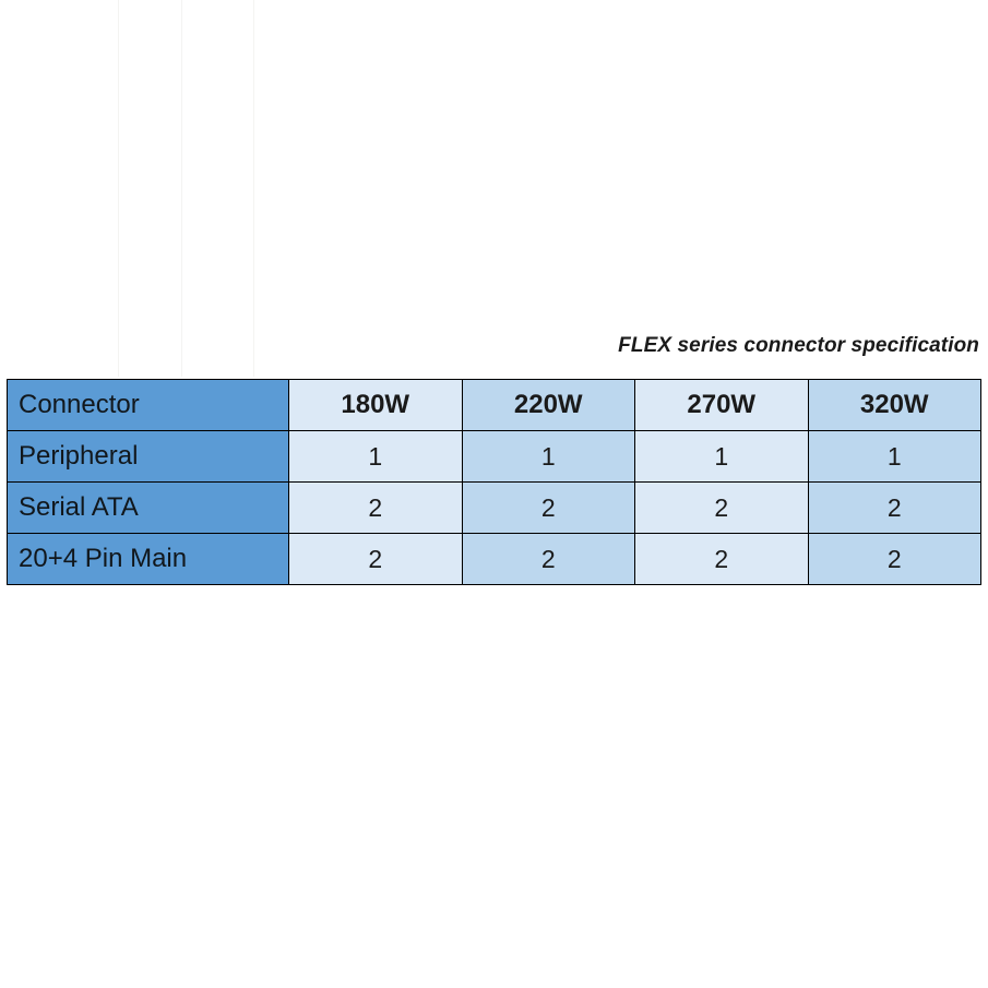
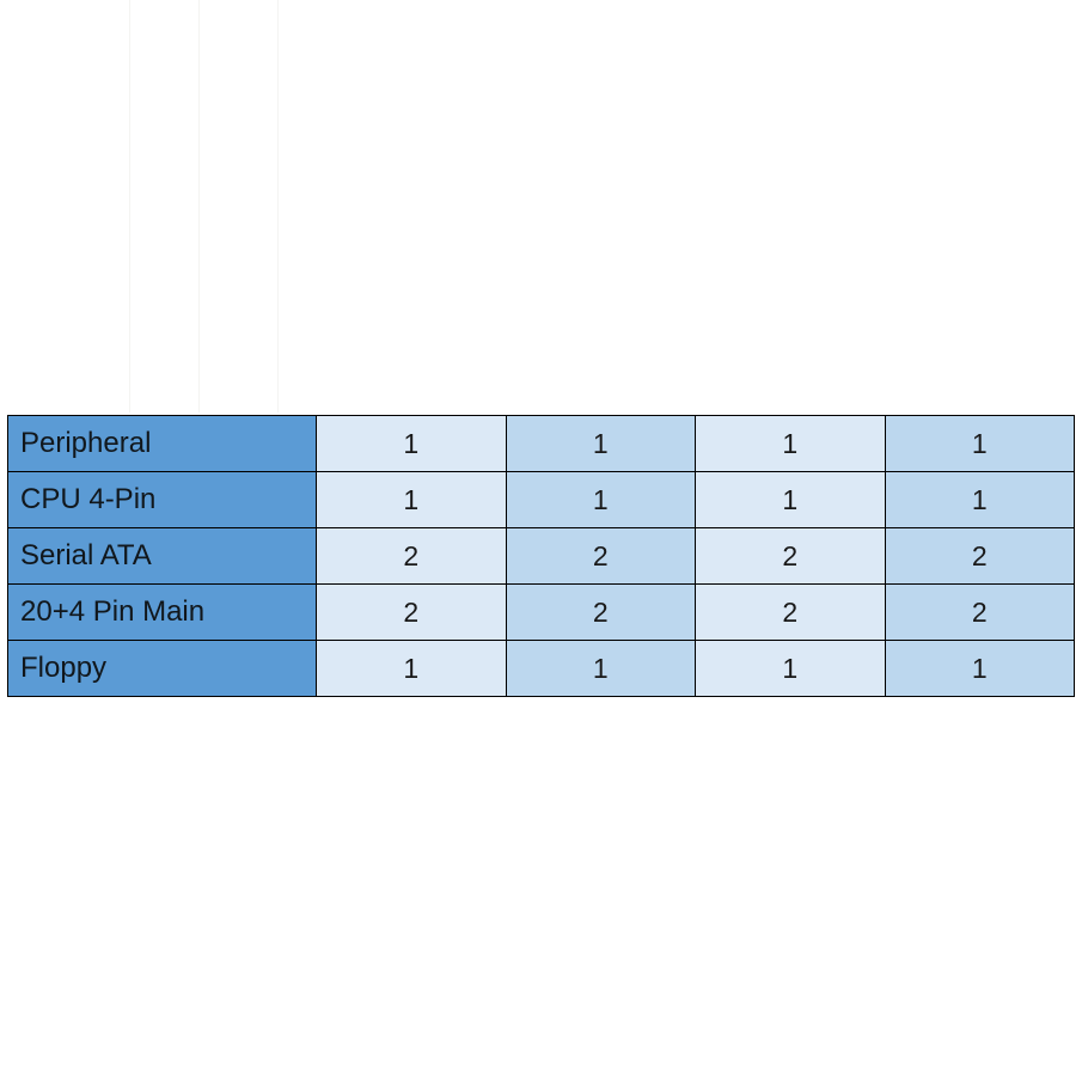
- FLEX series connector specification
- Connector	180W	220W	270W	320W
  Peripheral	1	1	1	1
+ CPU 4-Pin	1	1	1	1
  Serial ATA	2	2	2	2
  20+4 Pin Main	2	2	2	2
+ Floppy	1	1	1	1
